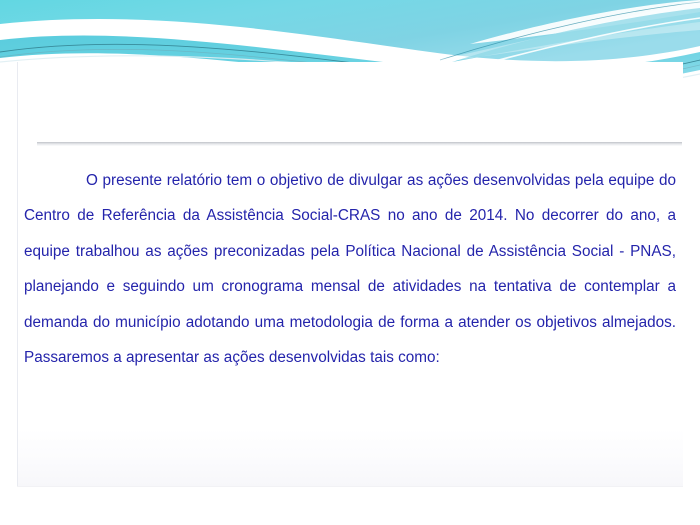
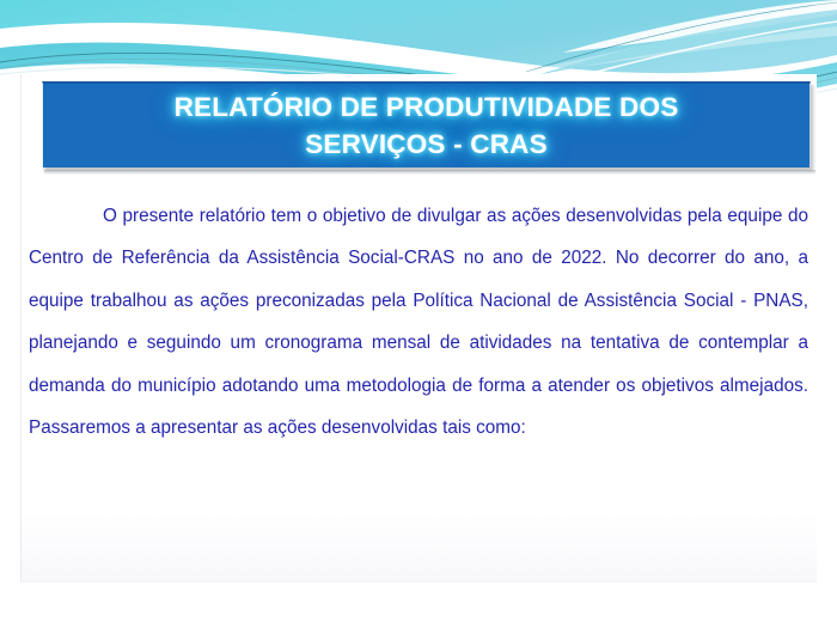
+ RELATÓRIO DE PRODUTIVIDADE DOS
+ SERVIÇOS - CRAS
- O presente relatório tem o objetivo de divulgar as ações desenvolvidas pela equipe do Centro de Referência da Assistência Social-CRAS no ano de 2014. No decorrer do ano, a equipe trabalhou as ações preconizadas pela Política Nacional de Assistência Social - PNAS, planejando e seguindo um cronograma mensal de atividades na tentativa de contemplar a demanda do município adotando uma metodologia de forma a atender os objetivos almejados. Passaremos a apresentar as ações desenvolvidas tais como:
+ O presente relatório tem o objetivo de divulgar as ações desenvolvidas pela equipe do Centro de Referência da Assistência Social-CRAS no ano de 2022. No decorrer do ano, a equipe trabalhou as ações preconizadas pela Política Nacional de Assistência Social - PNAS, planejando e seguindo um cronograma mensal de atividades na tentativa de contemplar a demanda do município adotando uma metodologia de forma a atender os objetivos almejados. Passaremos a apresentar as ações desenvolvidas tais como:
